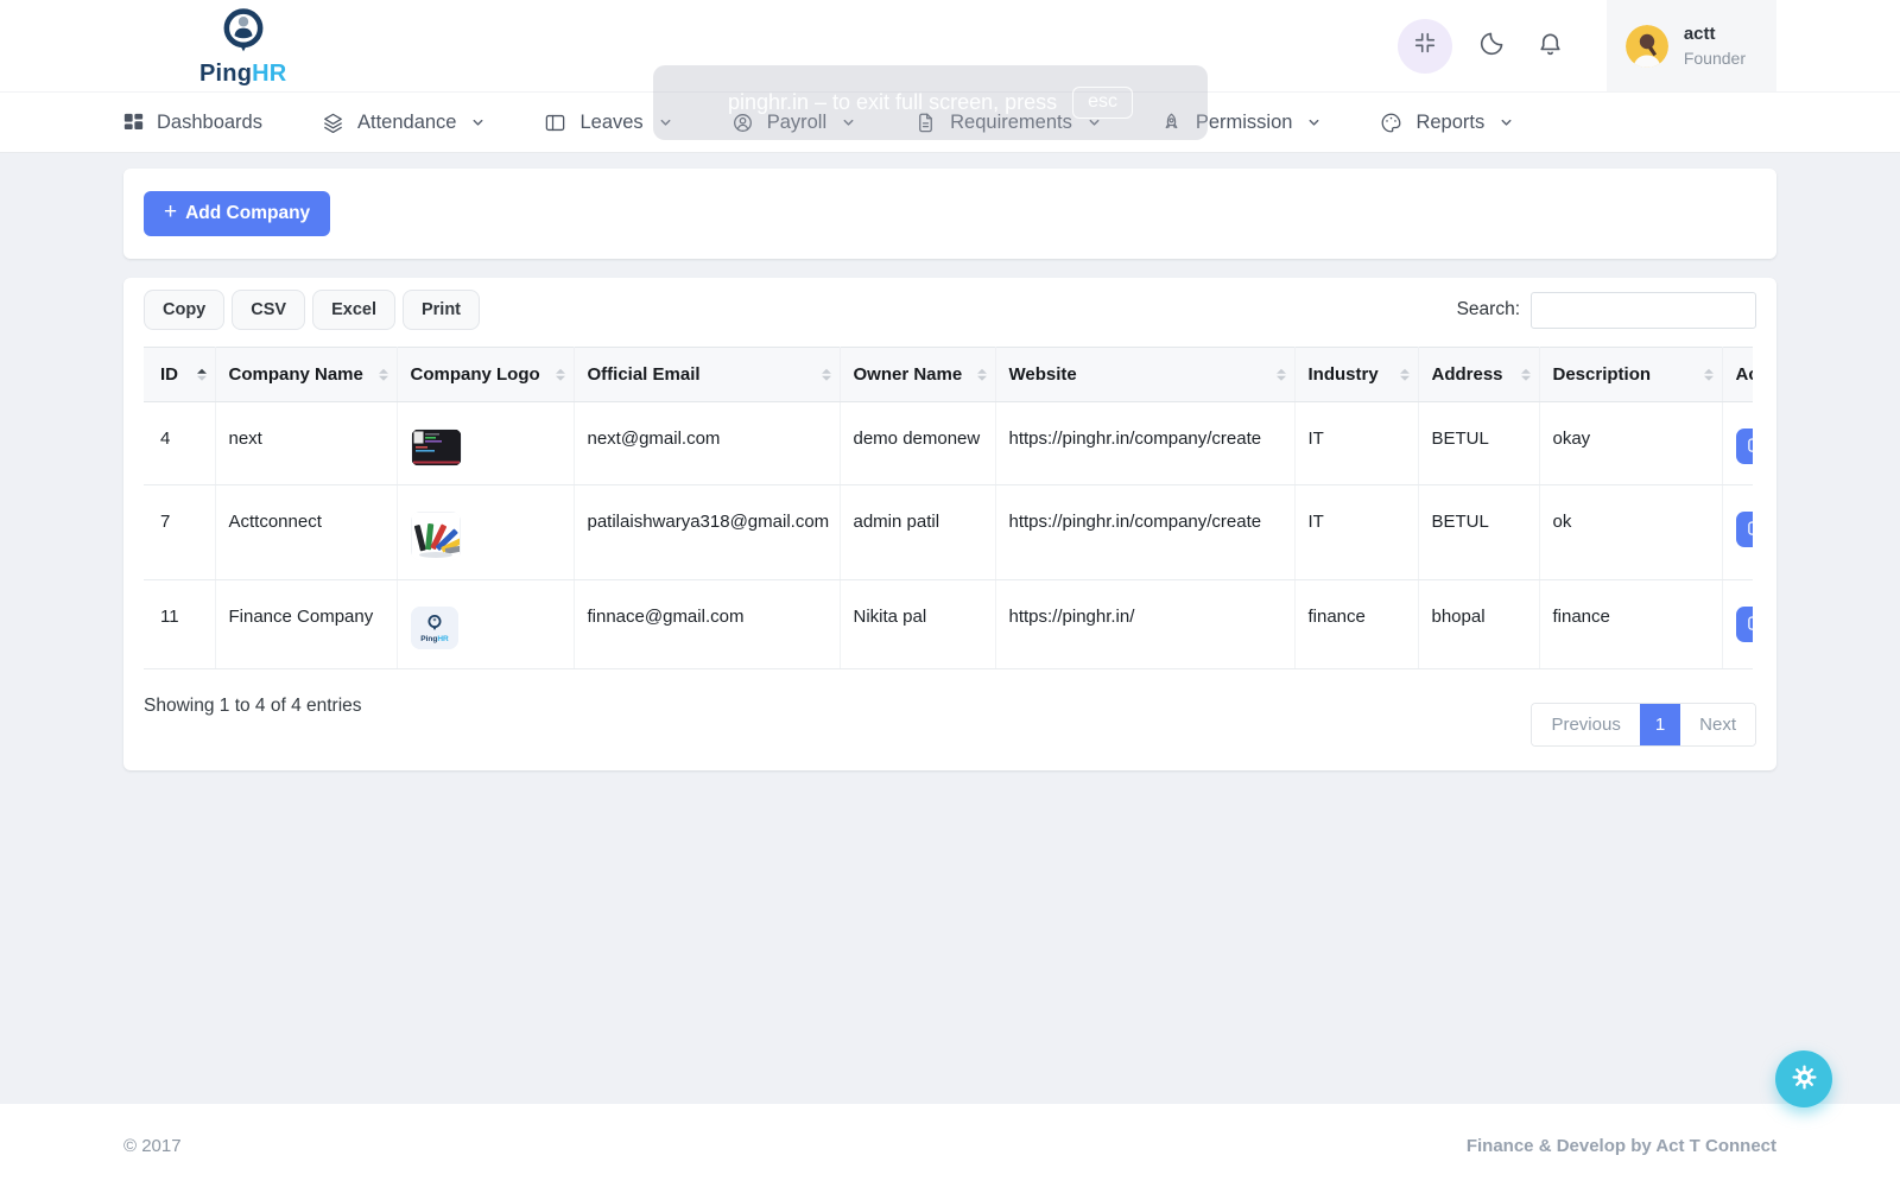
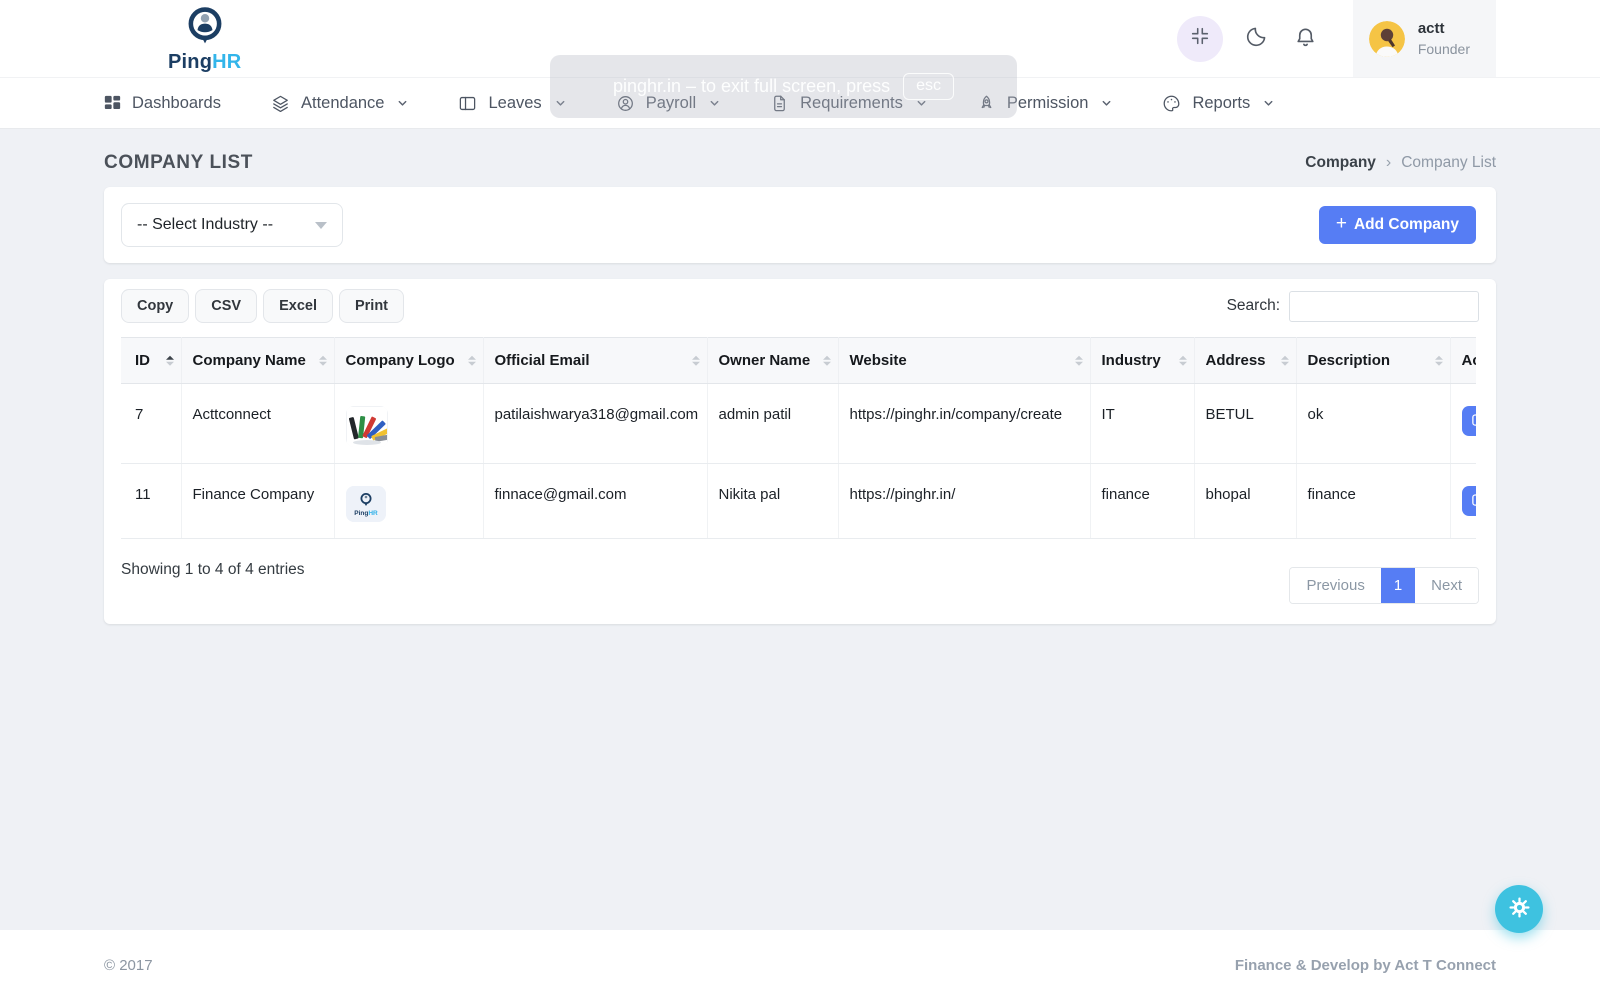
  PingHR
  actt
  Founder
  Dashboards
  Attendance
  Leaves
  Payroll
  Requirements
  Permission
  Reports
  pinghr.in – to exit full screen, press
  esc
+ COMPANY LIST
+ Company
+ Company List
+ -- Select Industry --
  Add Company
  Copy
  CSV
  Excel
  Print
  Search:
  ID	Company Name	Company Logo	Official Email	Owner Name	Website	Industry	Address	Description	A
- 4	next		next@gmail.com	demo demonew	https://pinghr.in/company/create	IT	BETUL	okay
  7	Acttconnect		patilaishwarya318@gmail.com	admin patil	https://pinghr.in/company/create	IT	BETUL	ok
  11	Finance Company		finnace@gmail.com	Nikita pal	https://pinghr.in/	finance	bhopal	finance
  Showing 1 to 4 of 4 entries
  Previous
  1
  Next
  © 2017
  Finance & Develop by Act T Connect
